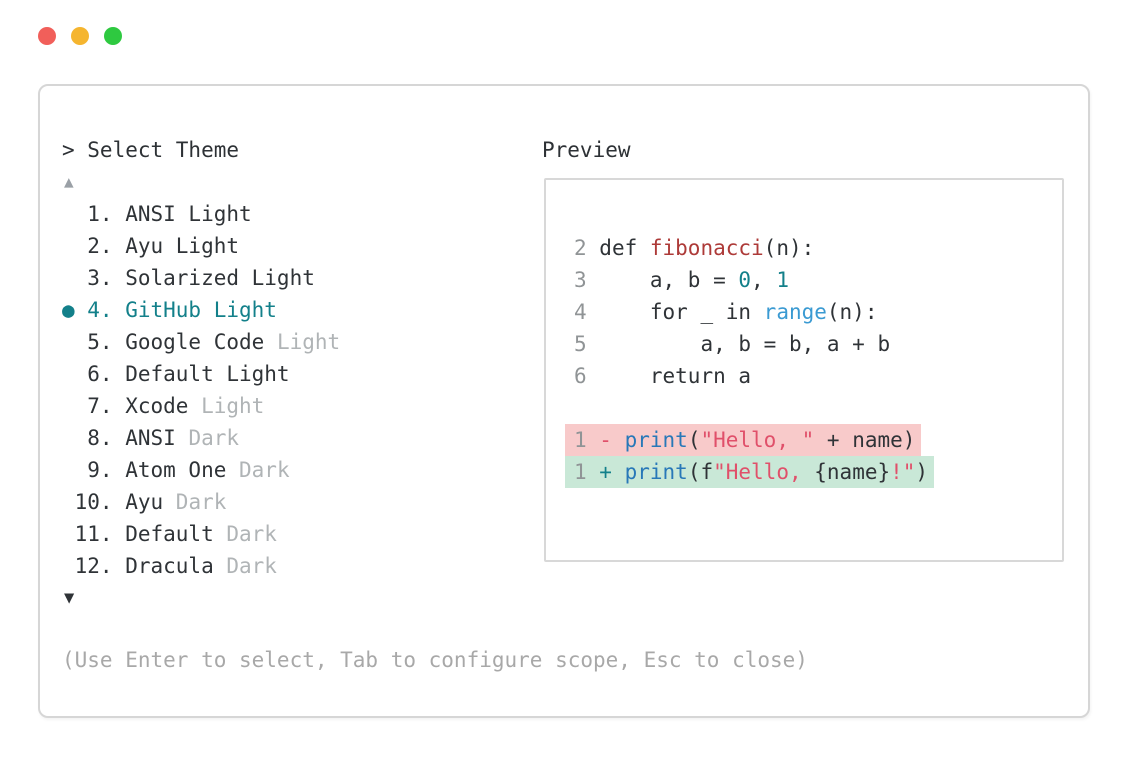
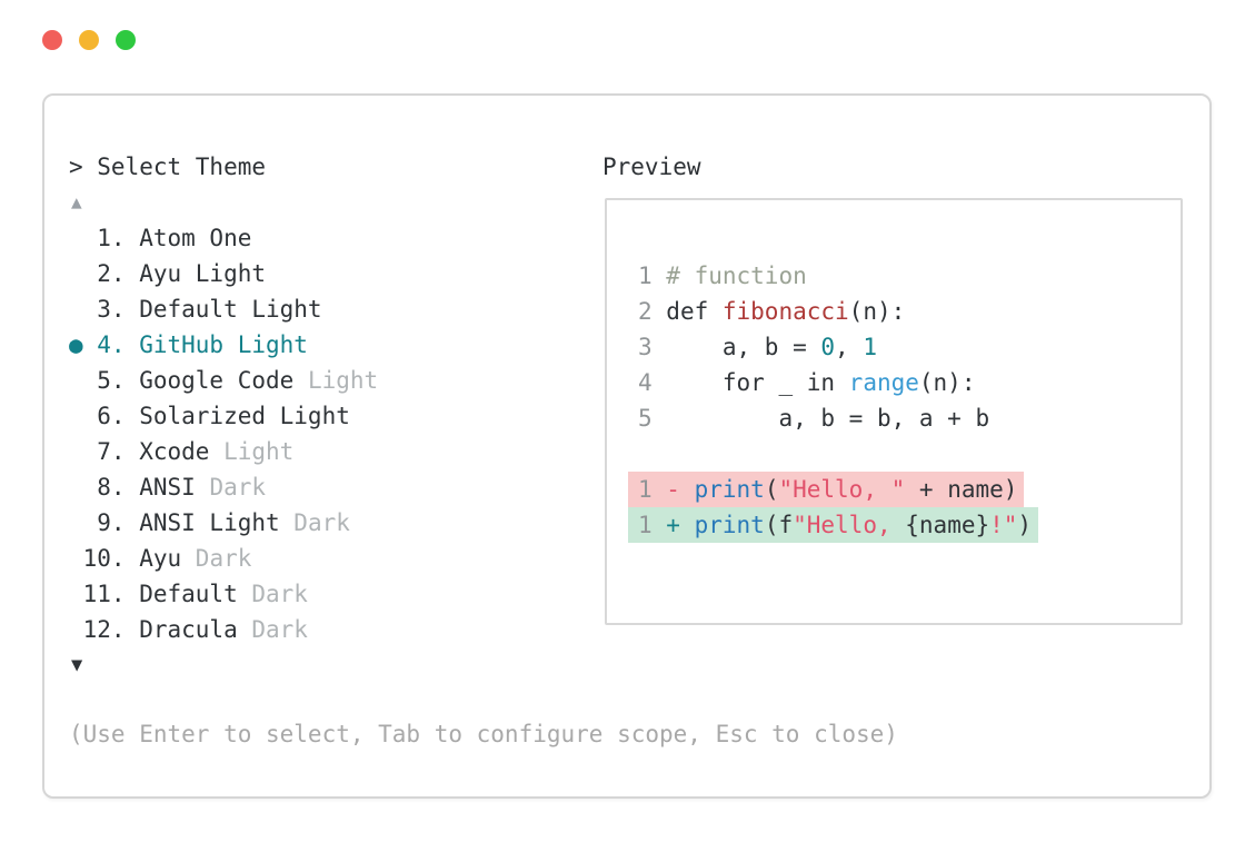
  > Select Theme
  ▲
- 1. ANSI Light
+ 1. Atom One
  2. Ayu Light
- 3. Solarized Light
+ 3. Default Light
  ● 4. GitHub Light
  5. Google Code Light
- 6. Default Light
+ 6. Solarized Light
  7. Xcode Light
  8. ANSI Dark
- 9. Atom One Dark
+ 9. ANSI Light Dark
  10. Ayu Dark
  11. Default Dark
  12. Dracula Dark
  ▼
  Preview
+ 1 # function
  2 def fibonacci(n):
  3 a, b = 0, 1
  4 for _ in range(n):
  5 a, b = b, a + b
- 6 return a
  1 - print("Hello, " + name)
  1 + print(f"Hello, {name}!")
  (Use Enter to select, Tab to configure scope, Esc to close)
